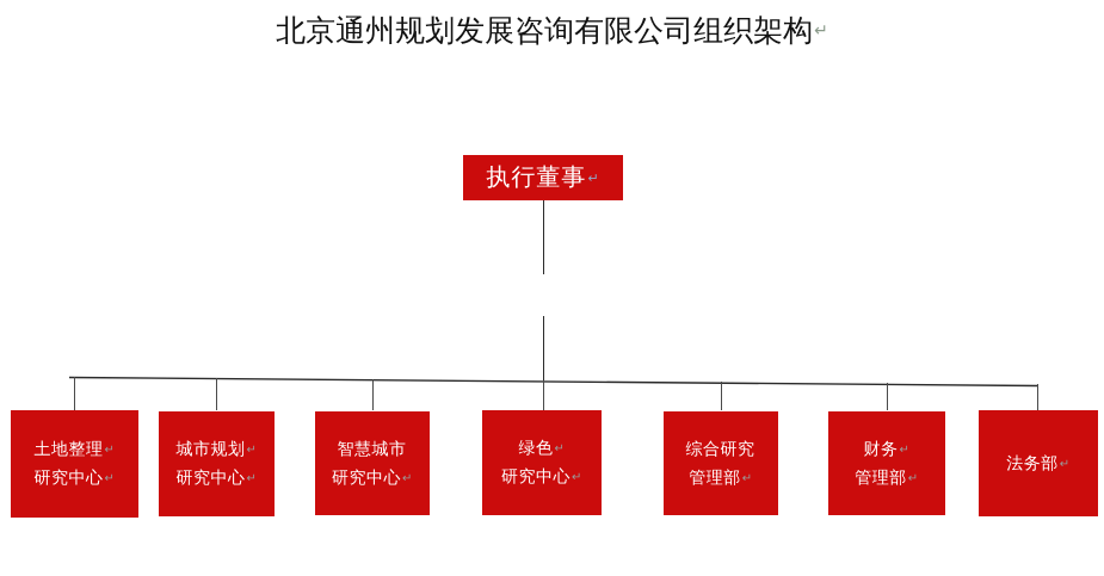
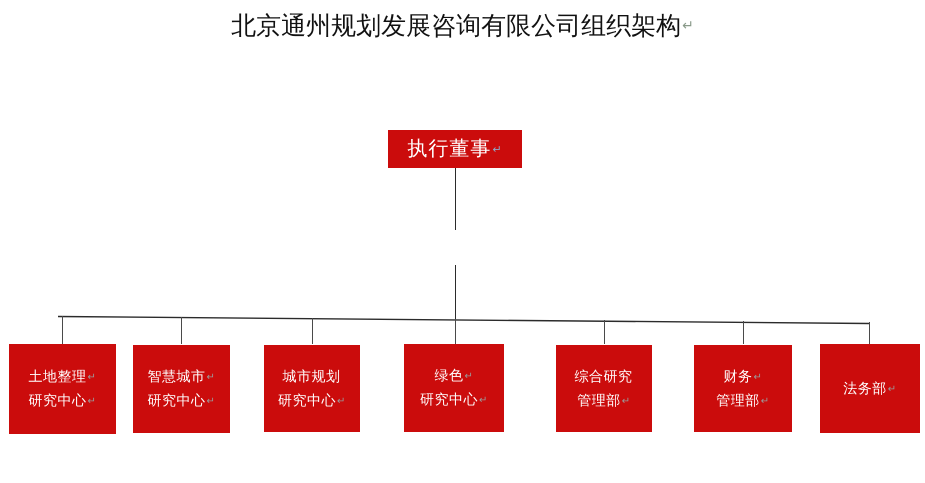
  北京通州规划发展咨询有限公司组织架构↵
  执行董事↵
  土地整理↵
  研究中心↵
- 城市规划↵
+ 智慧城市↵
  研究中心↵
- 智慧城市
+ 城市规划
  研究中心↵
  绿色↵
  研究中心↵
  综合研究
  管理部↵
  财务↵
  管理部↵
  法务部↵
